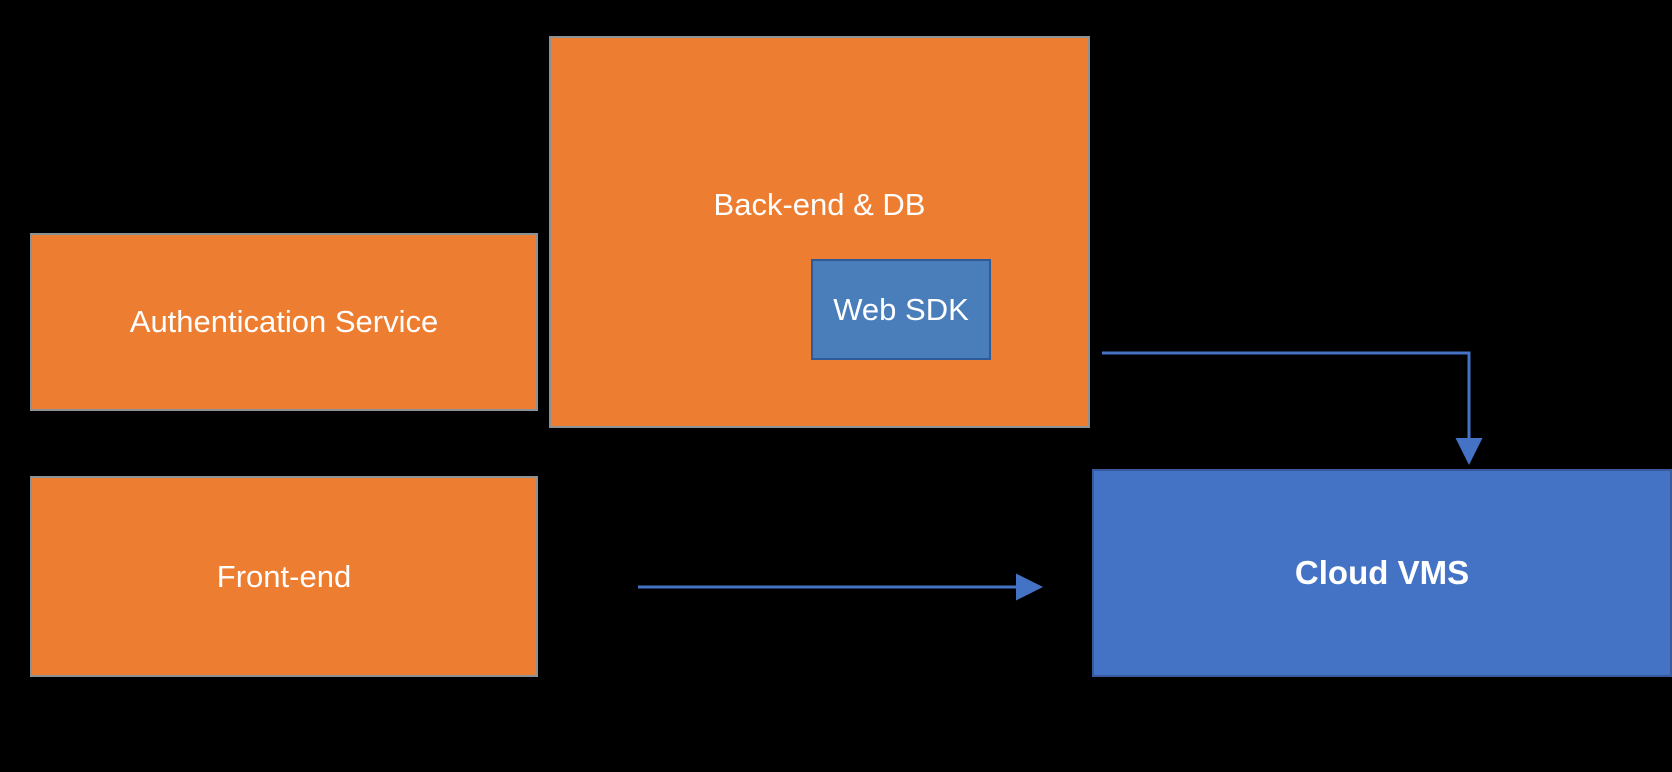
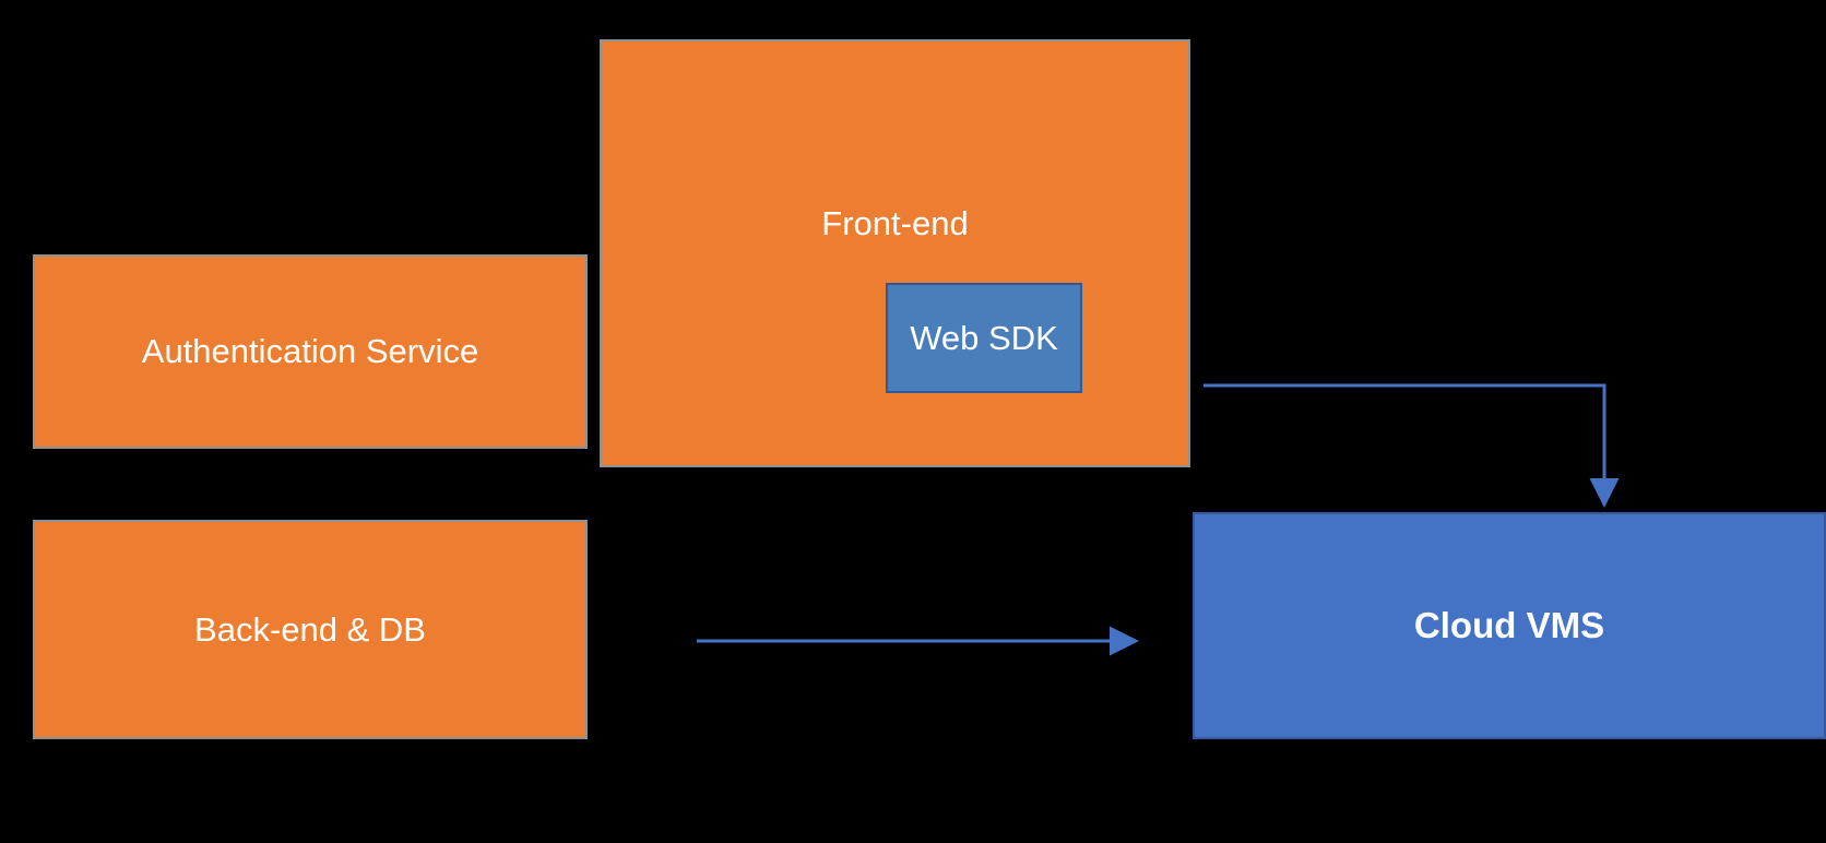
  Authentication Service
- Back-end & DB
+ Front-end
  Web SDK
- Front-end
+ Back-end & DB
  Cloud VMS
